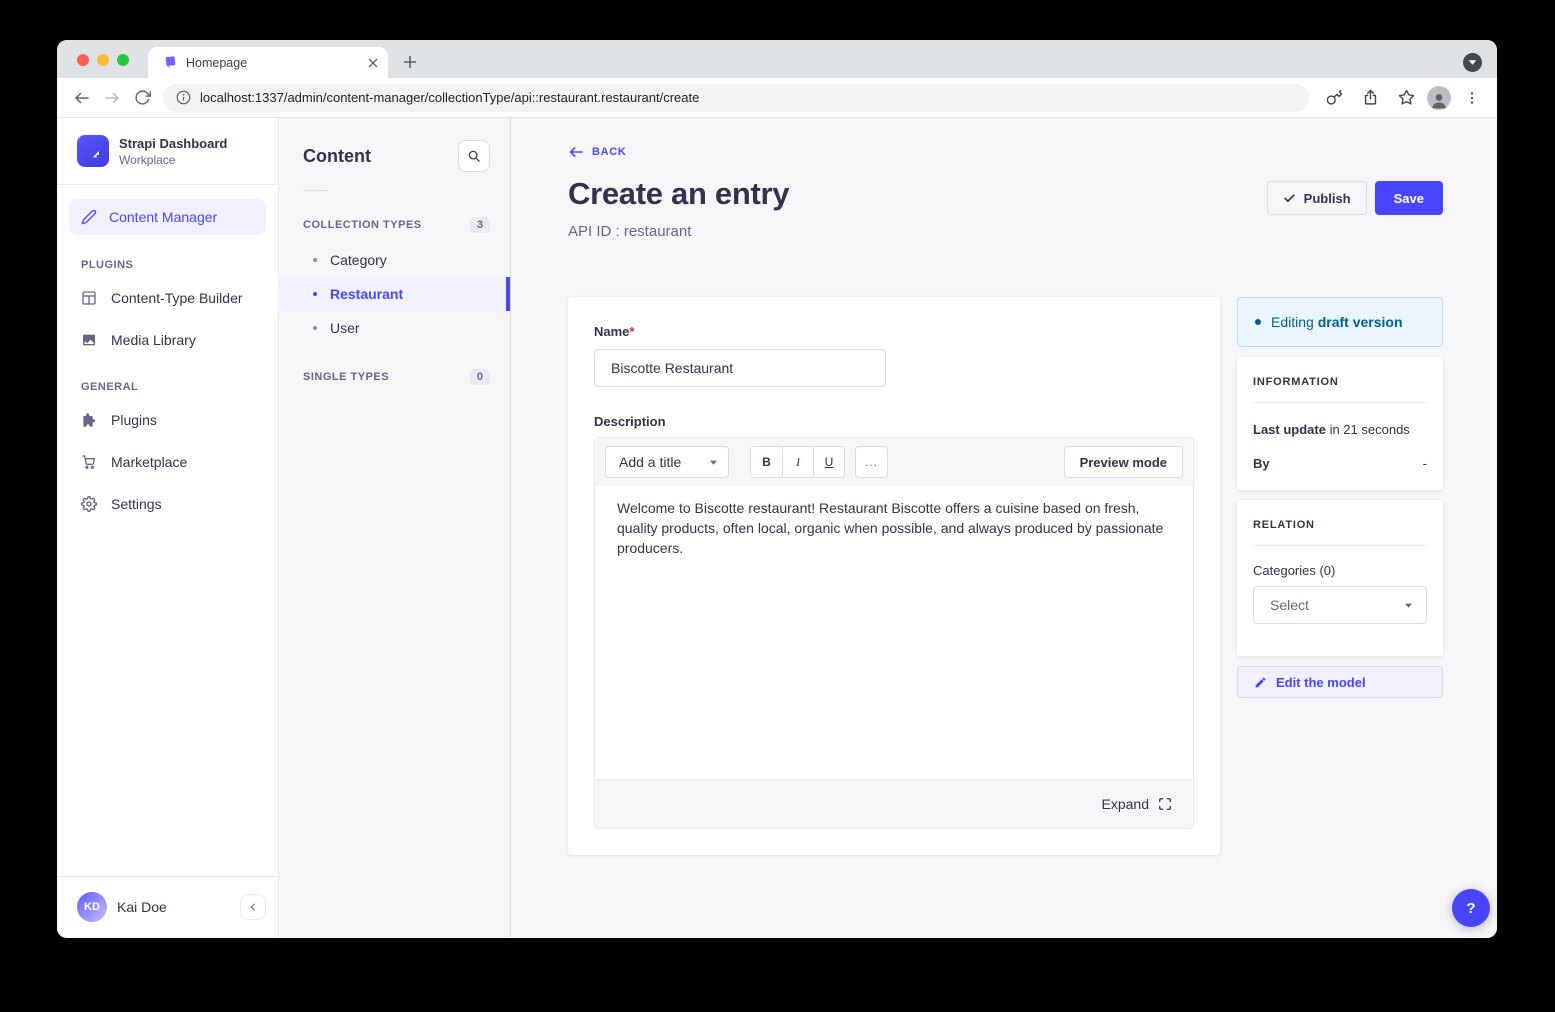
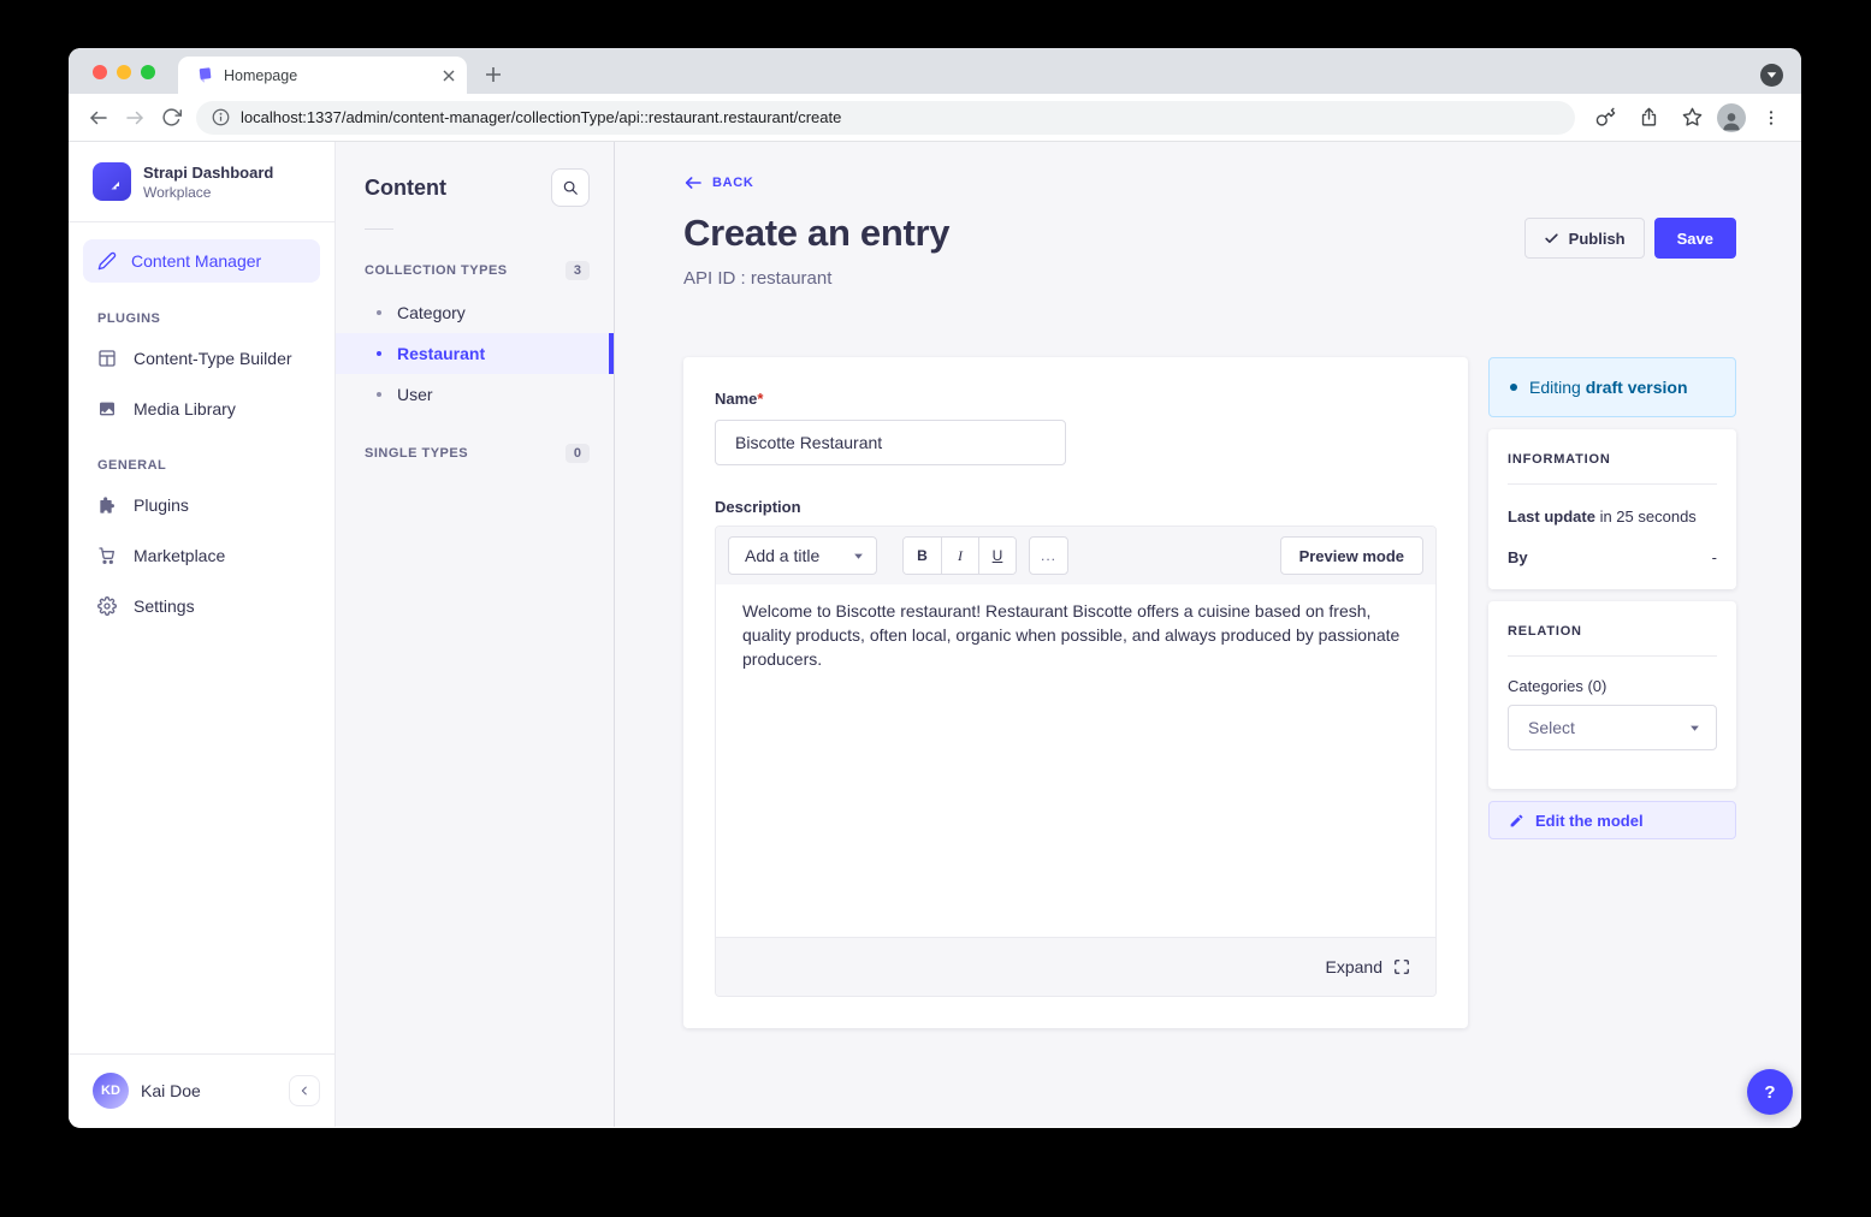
  Homepage
  localhost:1337/admin/content-manager/collectionType/api::restaurant.restaurant/create
  Strapi Dashboard
  Workplace
  Content Manager
  PLUGINS
  Content-Type Builder
  Media Library
  GENERAL
  Plugins
  Marketplace
  Settings
  KD
  Kai Doe
  Content
  COLLECTION TYPES
  3
  Category
  Restaurant
  User
  SINGLE TYPES
  0
  BACK
  Create an entry
  Publish
  Save
  API ID : restaurant
  Name*
  Biscotte Restaurant
  Description
  Add a title
  B
  I
  U
  ...
  Preview mode
  Welcome to Biscotte restaurant! Restaurant Biscotte offers a cuisine based on fresh, quality products, often local, organic when possible, and always produced by passionate producers.
  Expand
  Editing draft version
  INFORMATION
- Last update in 21 seconds
+ Last update in 25 seconds
  By
  -
  RELATION
  Categories (0)
  Select
  Edit the model
  ?
